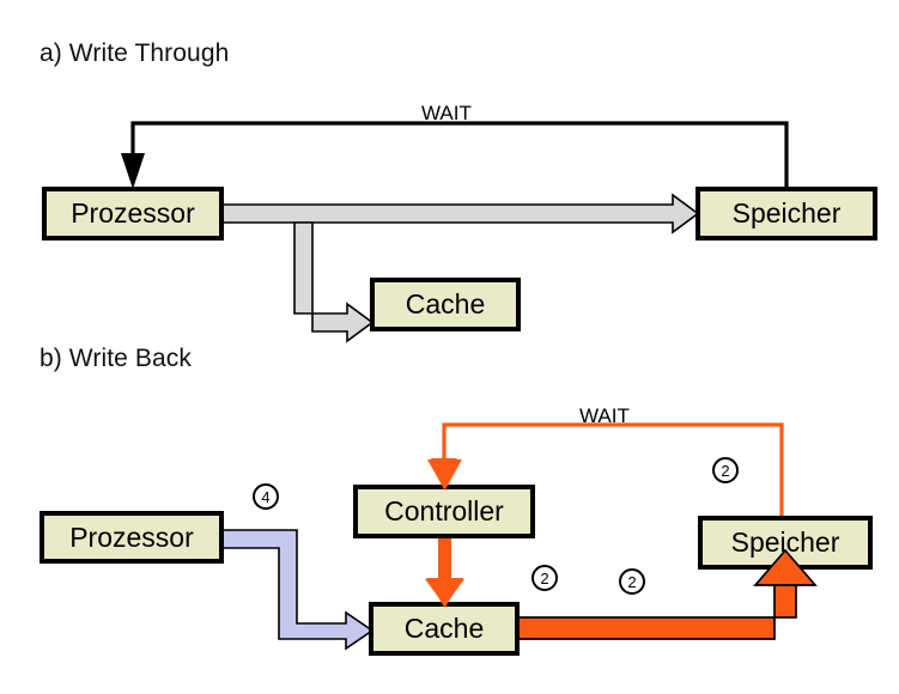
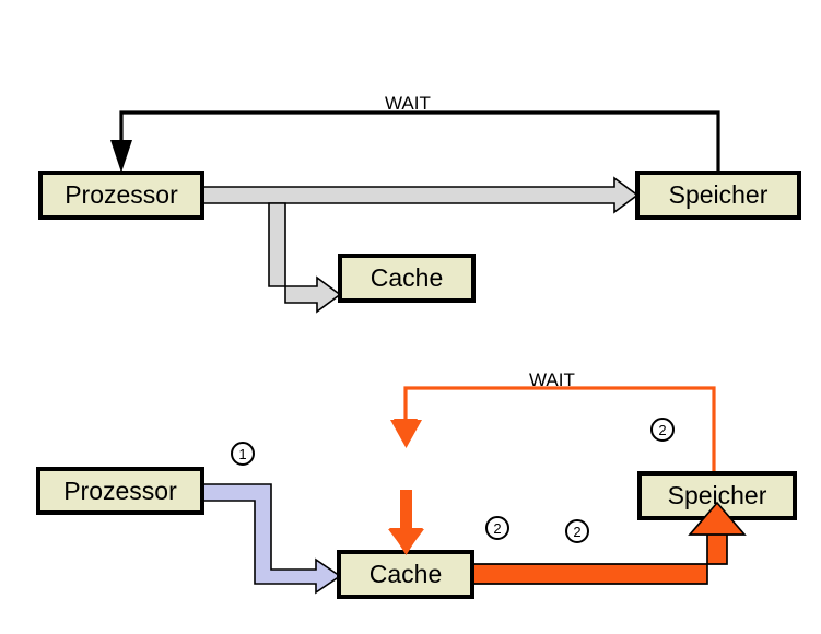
- a) Write Through
- b) Write Back
  Prozessor
  Cache
  Speicher
  Prozessor
- Controller
  Cache
  Speicher
  WAIT
  WAIT
- 4
+ 1
  2
  2
  2
